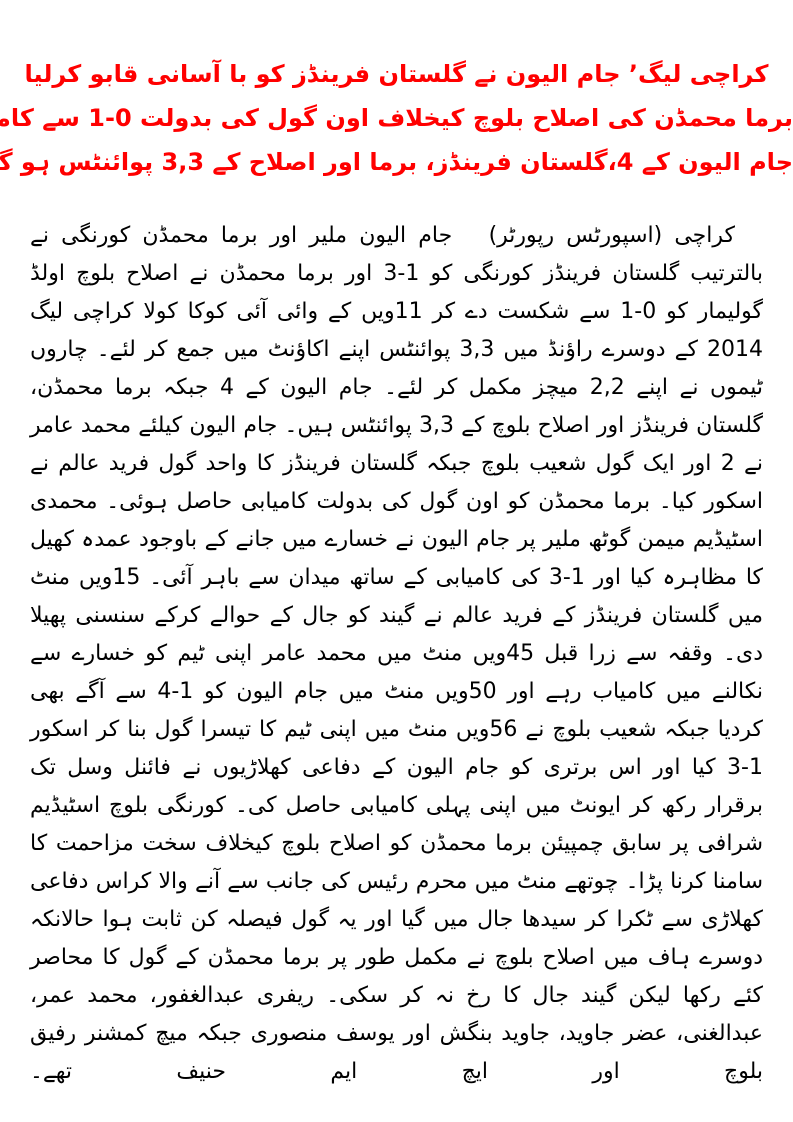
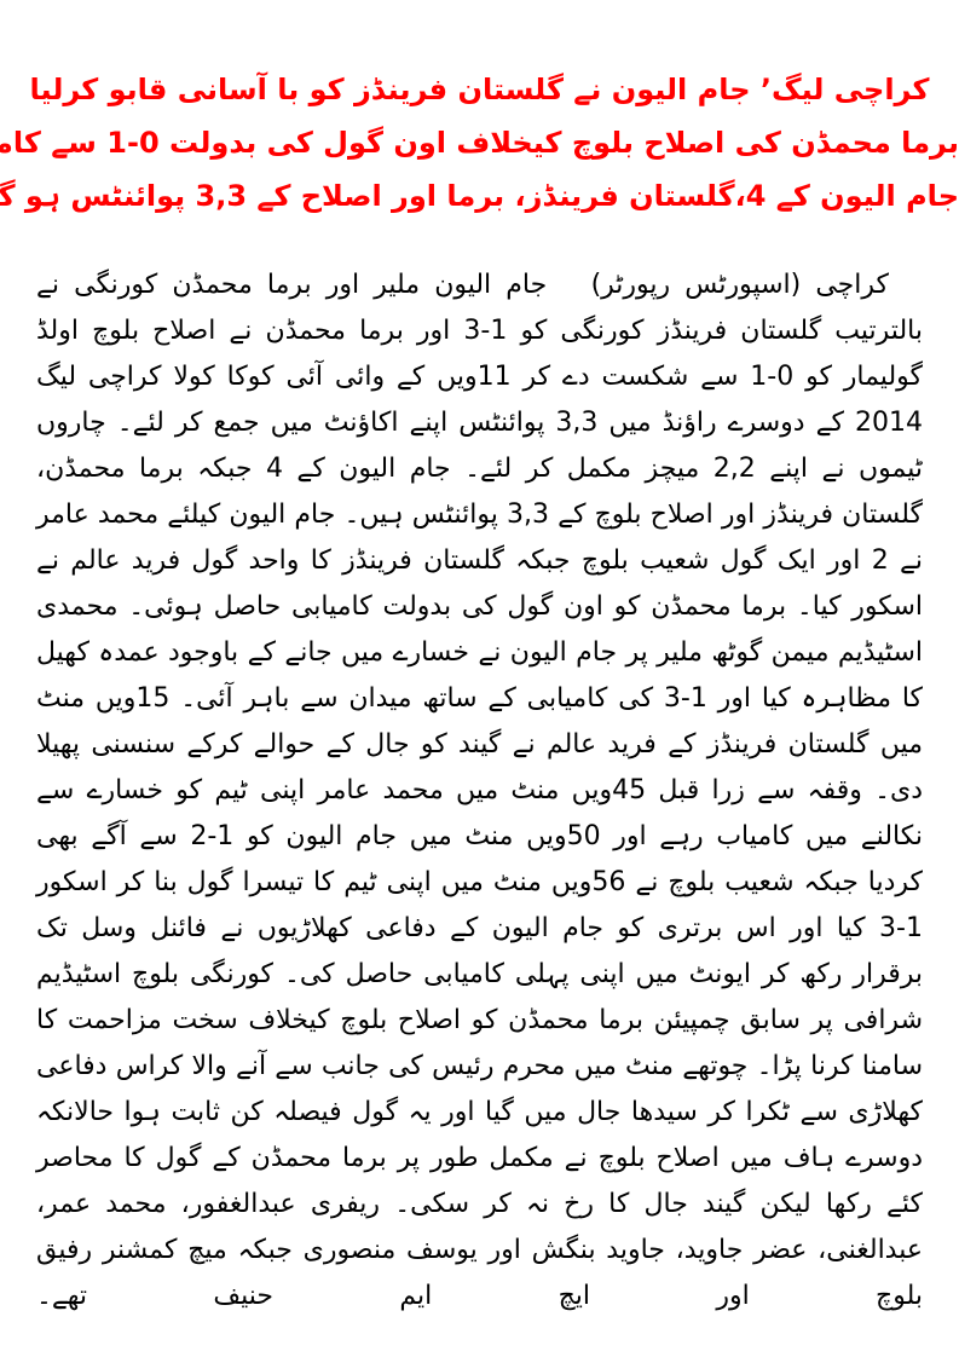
  کراچی لیگ’ جام الیون نے گلستان فرینڈز کو با آسانی قابو کرلیا
  برما محمڈن کی اصلاح بلوچ کیخلاف اون گول کی بدولت 0-1 سے کام
  جام الیون کے 4،گلستان فرینڈز، برما اور اصلاح کے 3,3 پوائنٹس ہو گ
- کراچی (اسپورٹس رپورٹر) جام الیون ملیر اور برما محمڈن کورنگی نے بالترتیب گلستان فرینڈز کورنگی کو 1-3 اور برما محمڈن نے اصلاح بلوچ اولڈ گولیمار کو 0-1 سے شکست دے کر 11ویں کے وائی آئی کوکا کولا کراچی لیگ 2014 کے دوسرے راؤنڈ میں 3,3 پوائنٹس اپنے اکاؤنٹ میں جمع کر لئے۔ چاروں ٹیموں نے اپنے 2,2 میچز مکمل کر لئے۔ جام الیون کے 4 جبکہ برما محمڈن، گلستان فرینڈز اور اصلاح بلوچ کے 3,3 پوائنٹس ہیں۔ جام الیون کیلئے محمد عامر نے 2 اور ایک گول شعیب بلوچ جبکہ گلستان فرینڈز کا واحد گول فرید عالم نے اسکور کیا۔ برما محمڈن کو اون گول کی بدولت کامیابی حاصل ہوئی۔ محمدی اسٹیڈیم میمن گوٹھ ملیر پر جام الیون نے خسارے میں جانے کے باوجود عمدہ کھیل کا مظاہرہ کیا اور 1-3 کی کامیابی کے ساتھ میدان سے باہر آئی۔ 15ویں منٹ میں گلستان فرینڈز کے فرید عالم نے گیند کو جال کے حوالے کرکے سنسنی پھیلا دی۔ وقفہ سے زرا قبل 45ویں منٹ میں محمد عامر اپنی ٹیم کو خسارے سے نکالنے میں کامیاب رہے اور 50ویں منٹ میں جام الیون کو 1-4 سے آگے بھی کردیا جبکہ شعیب بلوچ نے 56ویں منٹ میں اپنی ٹیم کا تیسرا گول بنا کر اسکور 1-3 کیا اور اس برتری کو جام الیون کے دفاعی کھلاڑیوں نے فائنل وسل تک برقرار رکھ کر ایونٹ میں اپنی پہلی کامیابی حاصل کی۔ کورنگی بلوچ اسٹیڈیم شرافی پر سابق چمپیئن برما محمڈن کو اصلاح بلوچ کیخلاف سخت مزاحمت کا سامنا کرنا پڑا۔ چوتھے منٹ میں محرم رئیس کی جانب سے آنے والا کراس دفاعی کھلاڑی سے ٹکرا کر سیدھا جال میں گیا اور یہ گول فیصلہ کن ثابت ہوا حالانکہ دوسرے ہاف میں اصلاح بلوچ نے مکمل طور پر برما محمڈن کے گول کا محاصر کئے رکھا لیکن گیند جال کا رخ نہ کر سکی۔ ریفری عبدالغفور، محمد عمر، عبدالغنی، عضر جاوید، جاوید بنگش اور یوسف منصوری جبکہ میچ کمشنر رفیق بلوچ اور ایچ ایم حنیف تھے۔
+ کراچی (اسپورٹس رپورٹر) جام الیون ملیر اور برما محمڈن کورنگی نے بالترتیب گلستان فرینڈز کورنگی کو 1-3 اور برما محمڈن نے اصلاح بلوچ اولڈ گولیمار کو 0-1 سے شکست دے کر 11ویں کے وائی آئی کوکا کولا کراچی لیگ 2014 کے دوسرے راؤنڈ میں 3,3 پوائنٹس اپنے اکاؤنٹ میں جمع کر لئے۔ چاروں ٹیموں نے اپنے 2,2 میچز مکمل کر لئے۔ جام الیون کے 4 جبکہ برما محمڈن، گلستان فرینڈز اور اصلاح بلوچ کے 3,3 پوائنٹس ہیں۔ جام الیون کیلئے محمد عامر نے 2 اور ایک گول شعیب بلوچ جبکہ گلستان فرینڈز کا واحد گول فرید عالم نے اسکور کیا۔ برما محمڈن کو اون گول کی بدولت کامیابی حاصل ہوئی۔ محمدی اسٹیڈیم میمن گوٹھ ملیر پر جام الیون نے خسارے میں جانے کے باوجود عمدہ کھیل کا مظاہرہ کیا اور 1-3 کی کامیابی کے ساتھ میدان سے باہر آئی۔ 15ویں منٹ میں گلستان فرینڈز کے فرید عالم نے گیند کو جال کے حوالے کرکے سنسنی پھیلا دی۔ وقفہ سے زرا قبل 45ویں منٹ میں محمد عامر اپنی ٹیم کو خسارے سے نکالنے میں کامیاب رہے اور 50ویں منٹ میں جام الیون کو 1-2 سے آگے بھی کردیا جبکہ شعیب بلوچ نے 56ویں منٹ میں اپنی ٹیم کا تیسرا گول بنا کر اسکور 1-3 کیا اور اس برتری کو جام الیون کے دفاعی کھلاڑیوں نے فائنل وسل تک برقرار رکھ کر ایونٹ میں اپنی پہلی کامیابی حاصل کی۔ کورنگی بلوچ اسٹیڈیم شرافی پر سابق چمپیئن برما محمڈن کو اصلاح بلوچ کیخلاف سخت مزاحمت کا سامنا کرنا پڑا۔ چوتھے منٹ میں محرم رئیس کی جانب سے آنے والا کراس دفاعی کھلاڑی سے ٹکرا کر سیدھا جال میں گیا اور یہ گول فیصلہ کن ثابت ہوا حالانکہ دوسرے ہاف میں اصلاح بلوچ نے مکمل طور پر برما محمڈن کے گول کا محاصر کئے رکھا لیکن گیند جال کا رخ نہ کر سکی۔ ریفری عبدالغفور، محمد عمر، عبدالغنی، عضر جاوید، جاوید بنگش اور یوسف منصوری جبکہ میچ کمشنر رفیق بلوچ اور ایچ ایم حنیف تھے۔
